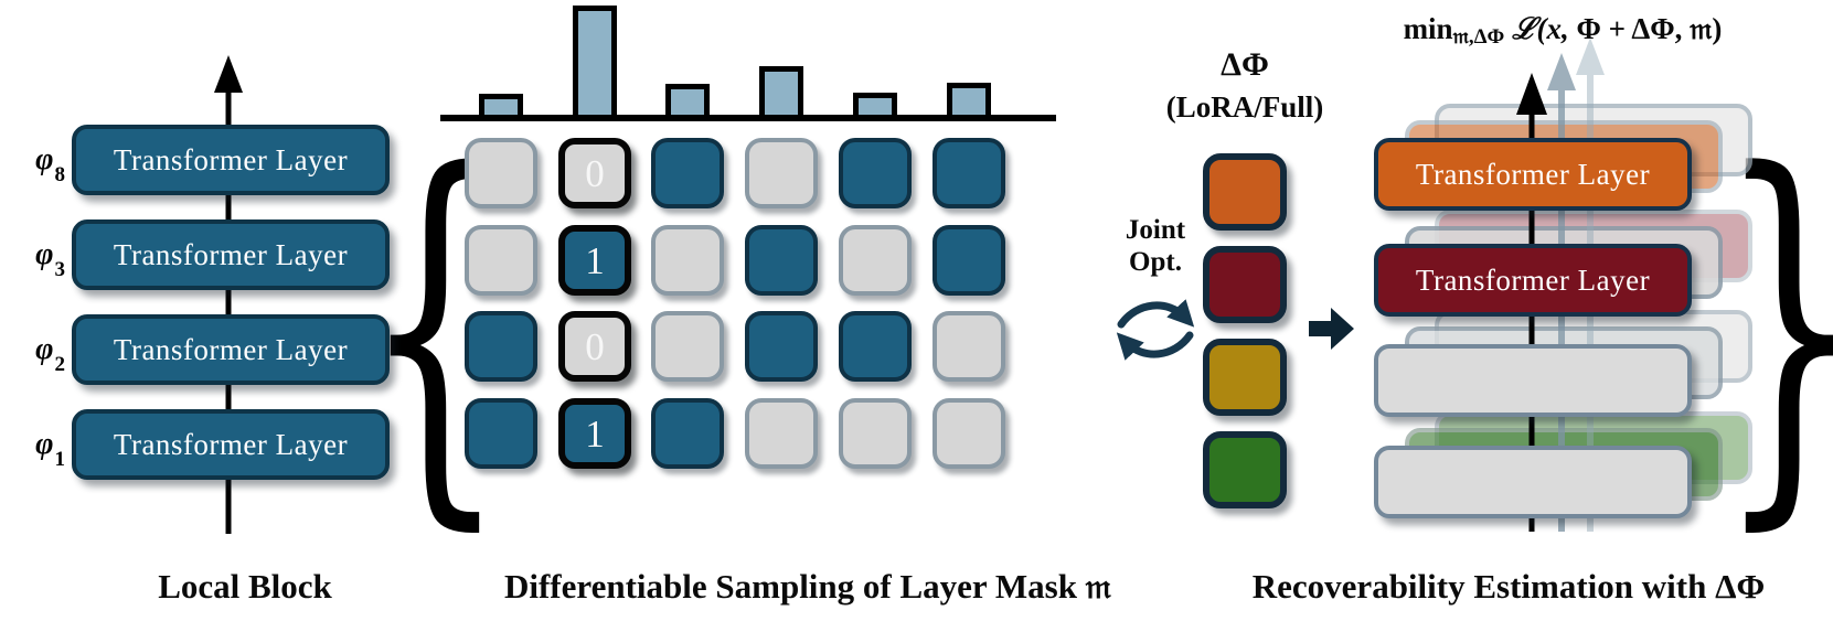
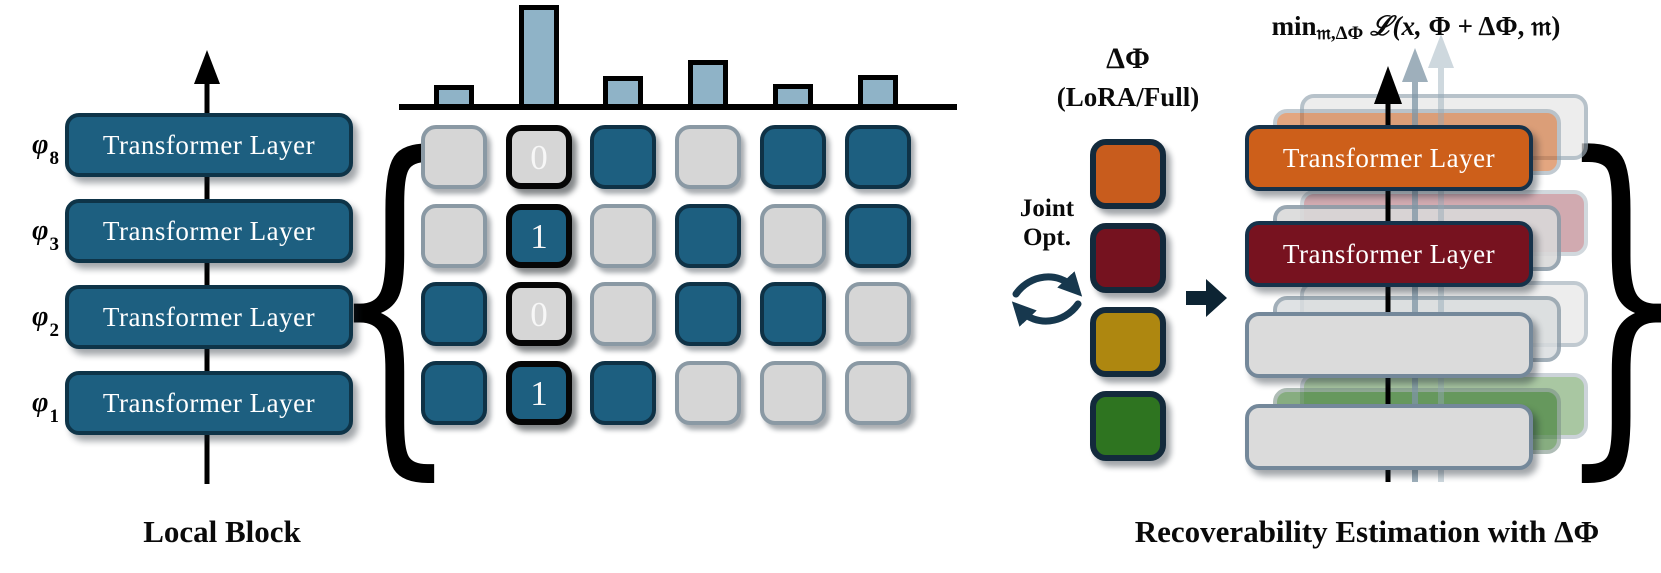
  φ8
  Transformer Layer
  φ3
  Transformer Layer
  φ2
  Transformer Layer
  φ1
  Transformer Layer
  Local Block
  {
  }
  0
  1
  0
  1
- Differentiable Sampling of Layer Mask 𝔪
  Joint
  Opt.
  ΔΦ
  (LoRA/Full)
  min𝔪,ΔΦ ℒ(x, Φ + ΔΦ, 𝔪)
  Transformer Layer
  Transformer Layer
  Recoverability Estimation with ΔΦ
